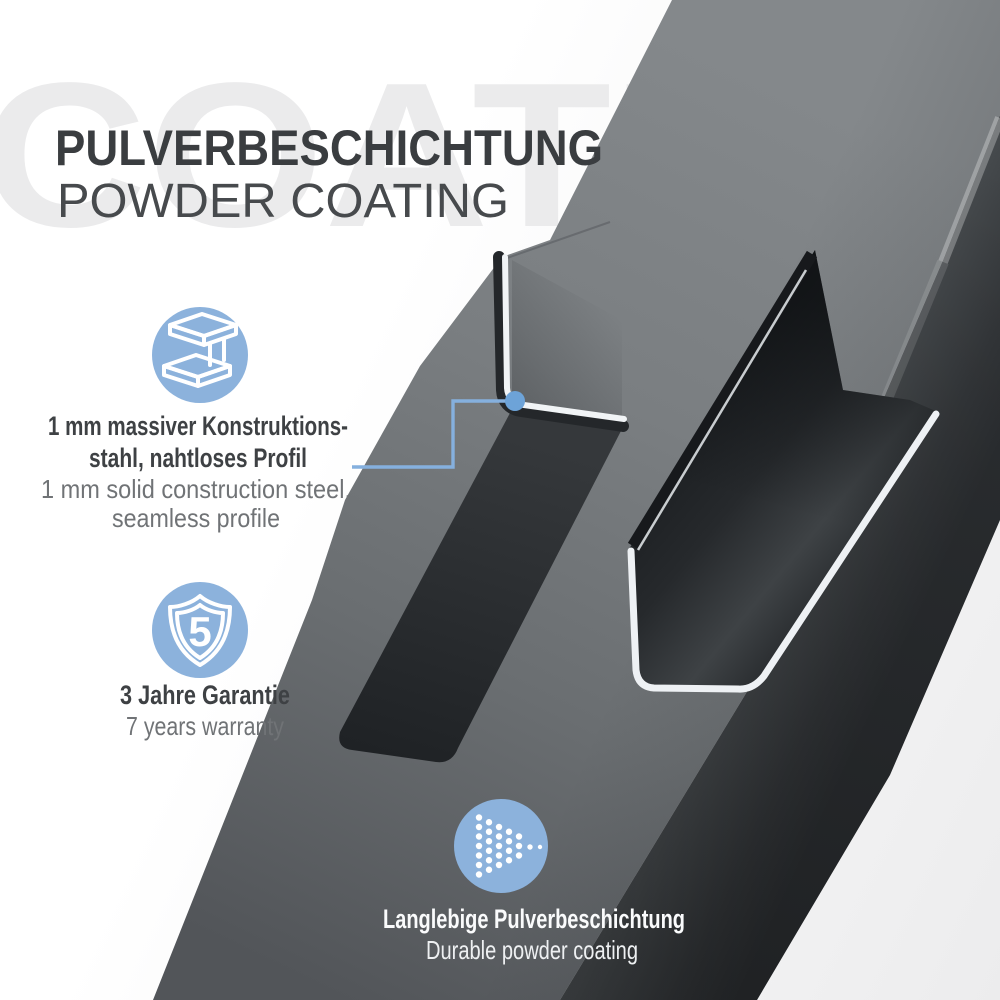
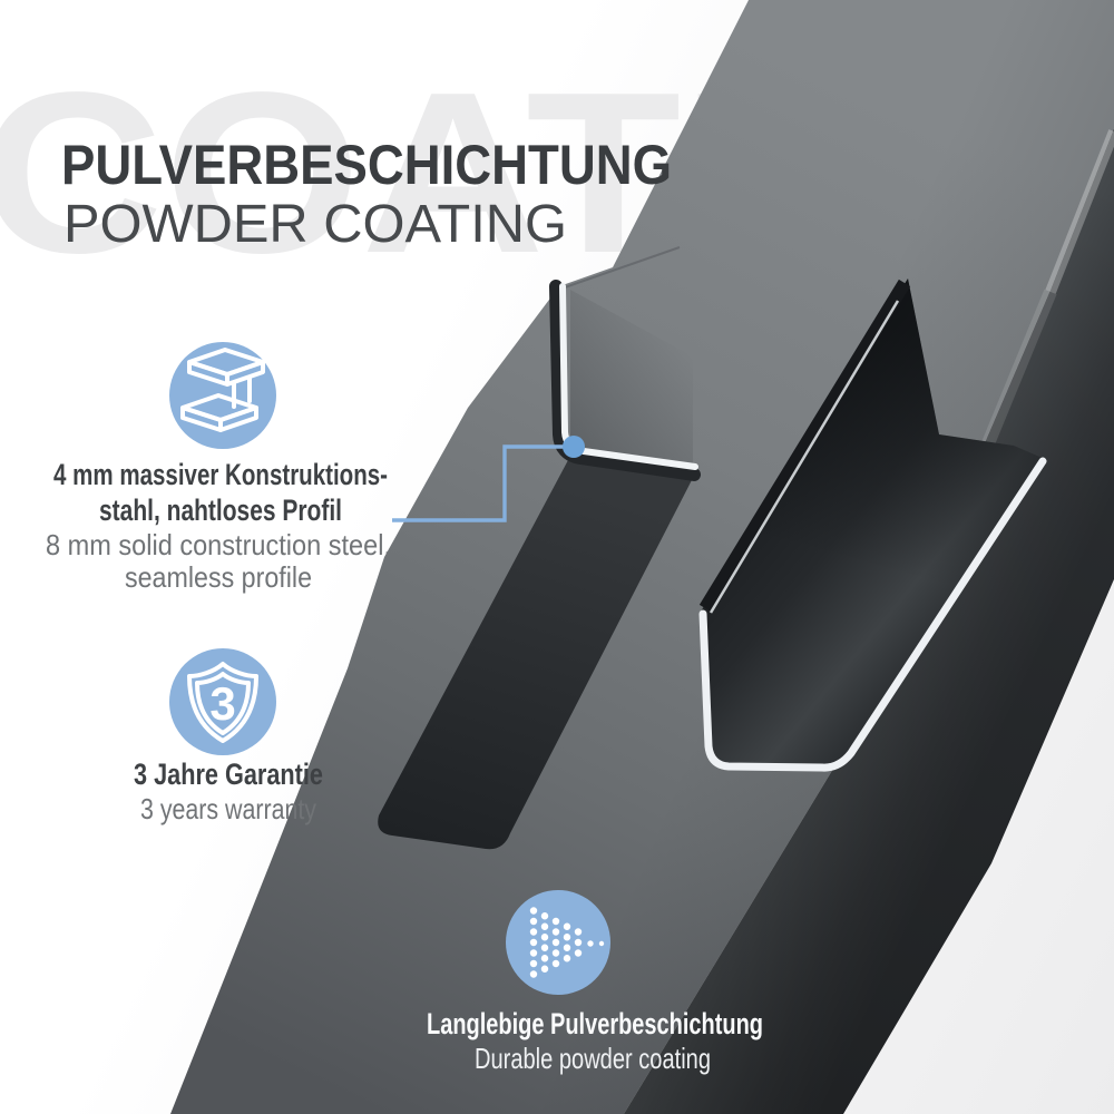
  PULVERBESCHICHTUNG
  POWDER COATING
- 1 mm massiver Konstruktions-
+ 4 mm massiver Konstruktions-
  stahl, nahtloses Profil
- 1 mm solid construction steel,
+ 8 mm solid construction steel,
  seamless profile
- 5
+ 3
  3 Jahre Garantie
- 7 years warranty
+ 3 years warranty
  Langlebige Pulverbeschichtung
  Durable powder coating
